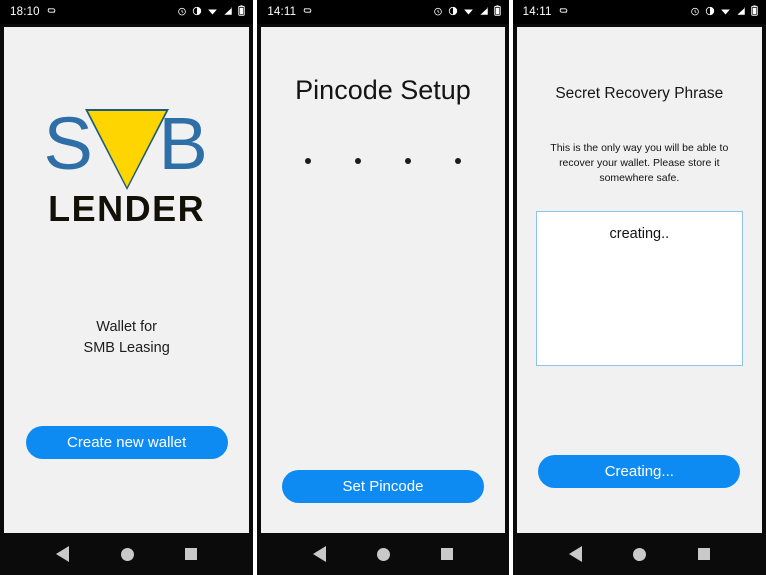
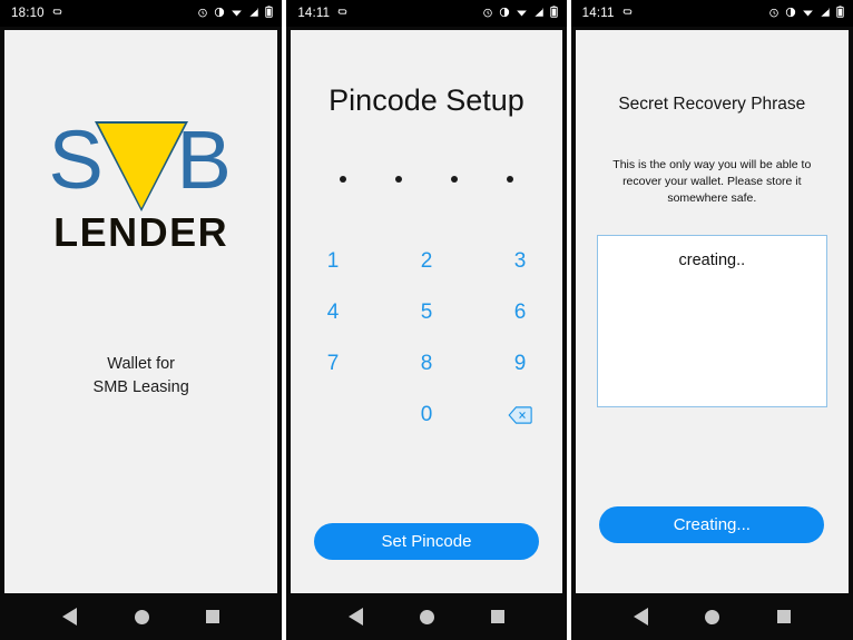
  18:10
  S
  B
  LENDER
  Wallet for
  SMB Leasing
- Create new wallet
  14:11
  Pincode Setup
+ 1
+ 2
+ 3
+ 4
+ 5
+ 6
+ 7
+ 8
+ 9
+ 0
  Set Pincode
  14:11
  Secret Recovery Phrase
  This is the only way you will be able to recover your wallet. Please store it somewhere safe.
  creating..
  Creating...
